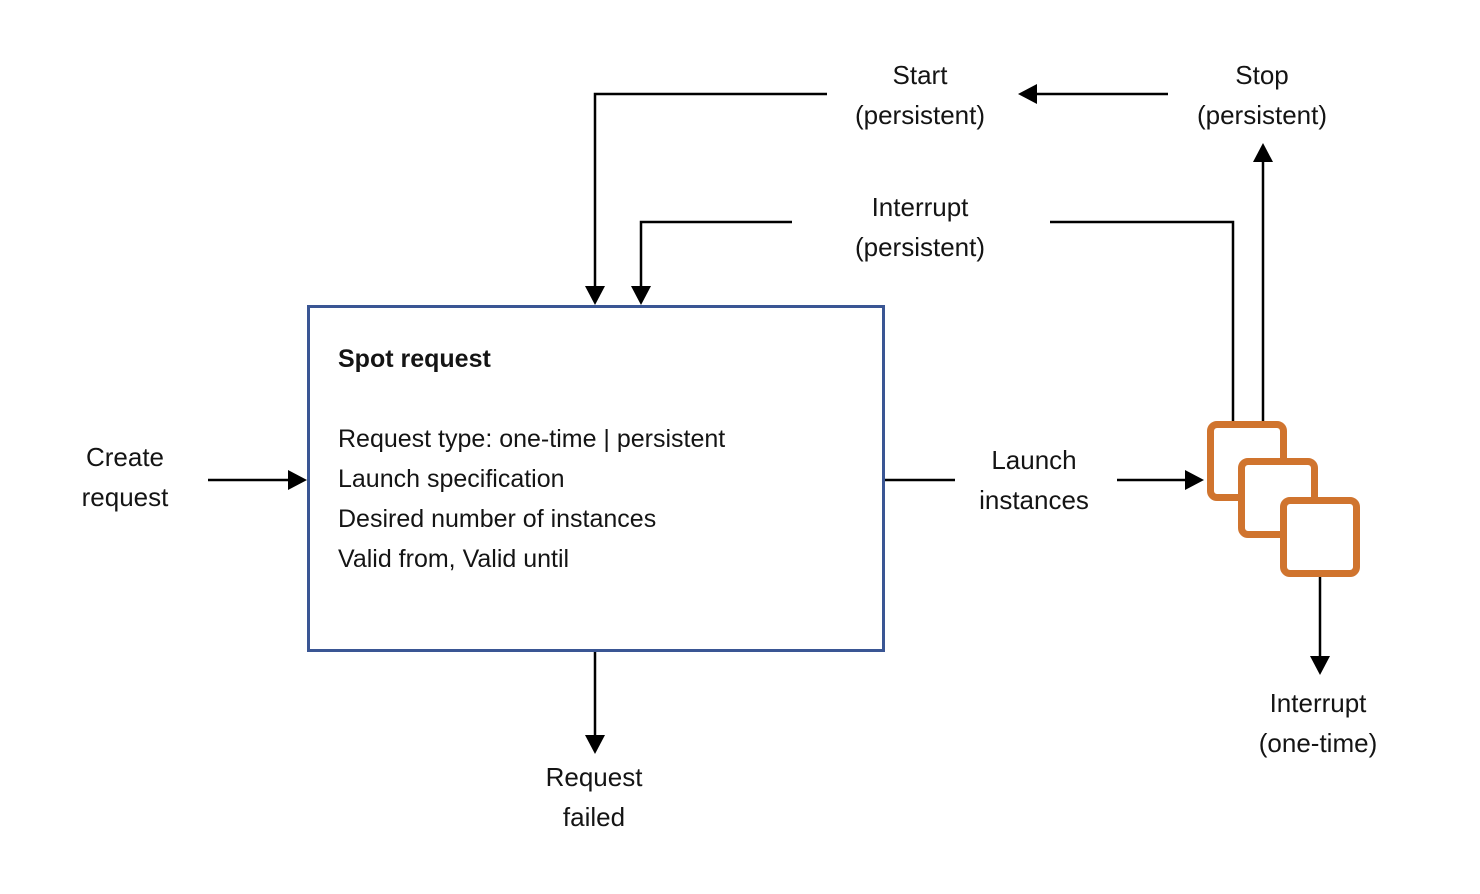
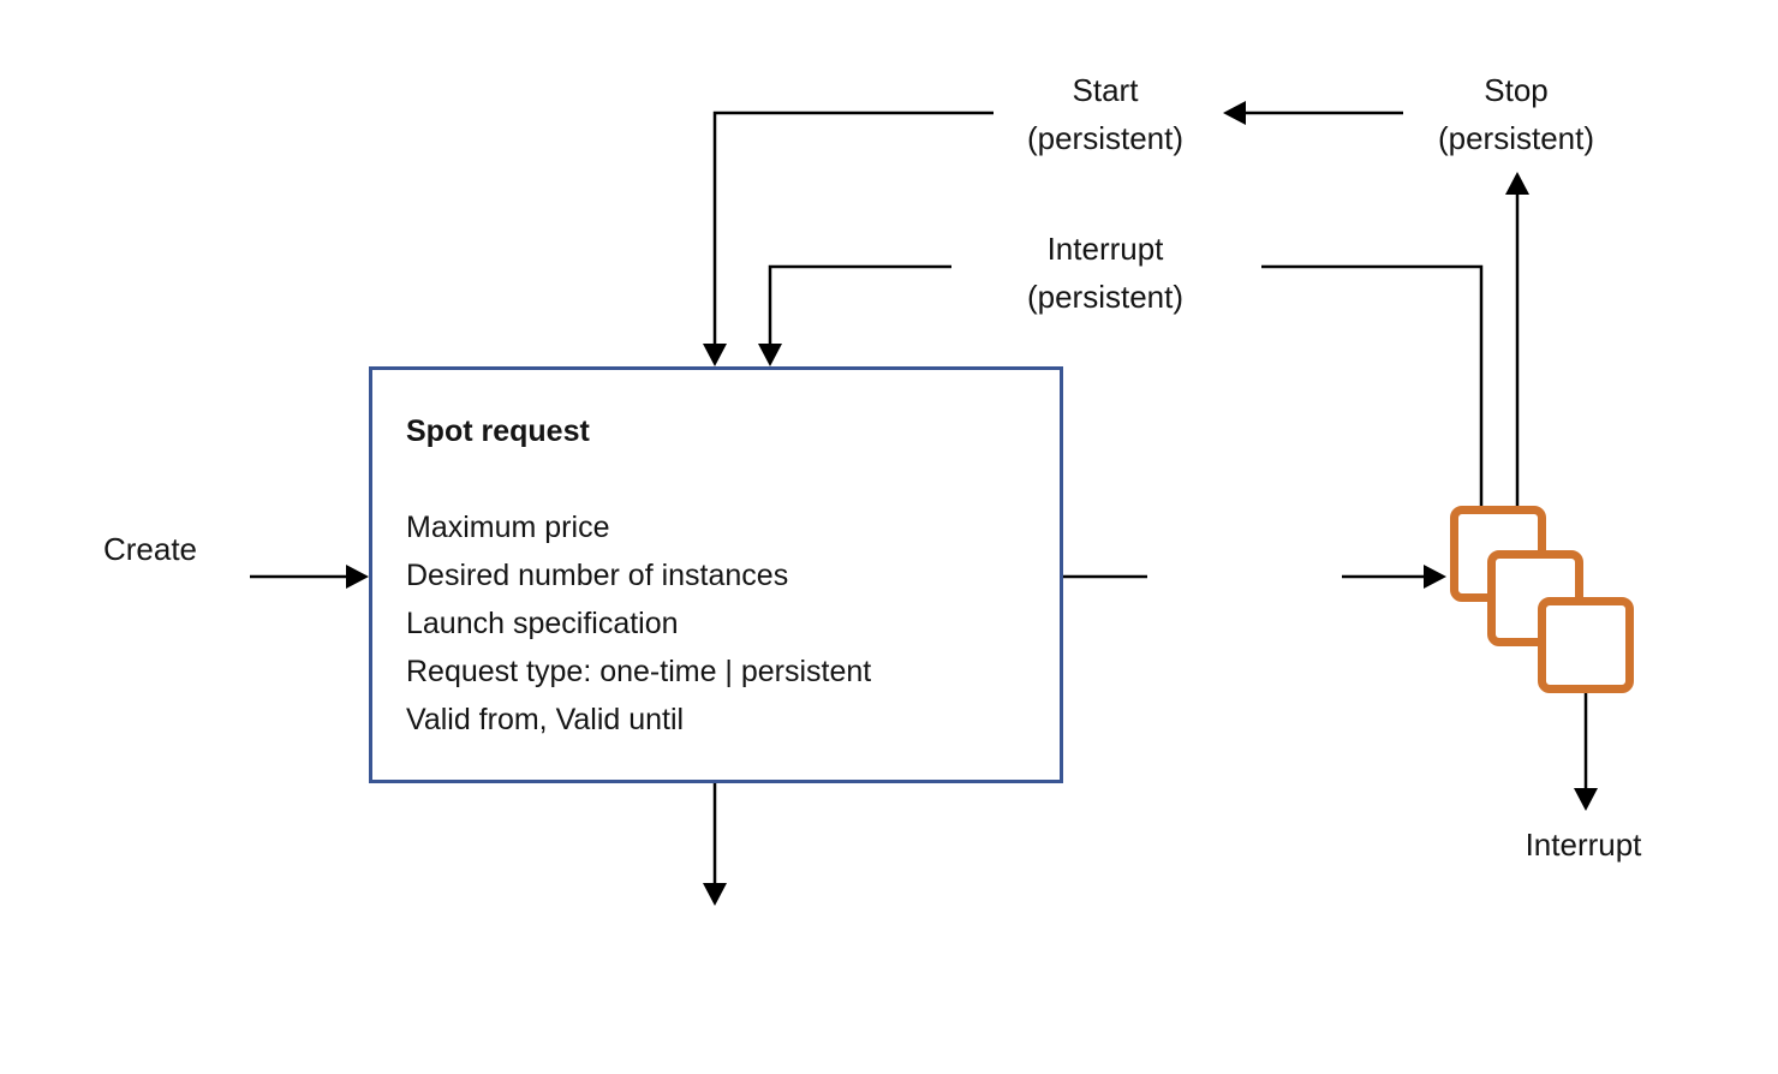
  Spot request
+ Maximum price
- Request type: one-time | persistent
+ Desired number of instances
  Launch specification
- Desired number of instances
+ Request type: one-time | persistent
  Valid from, Valid until
  Start
  (persistent)
  Stop
  (persistent)
  Interrupt
  (persistent)
  Create
- request
- Launch
- instances
  Interrupt
- (one-time)
- Request
- failed
